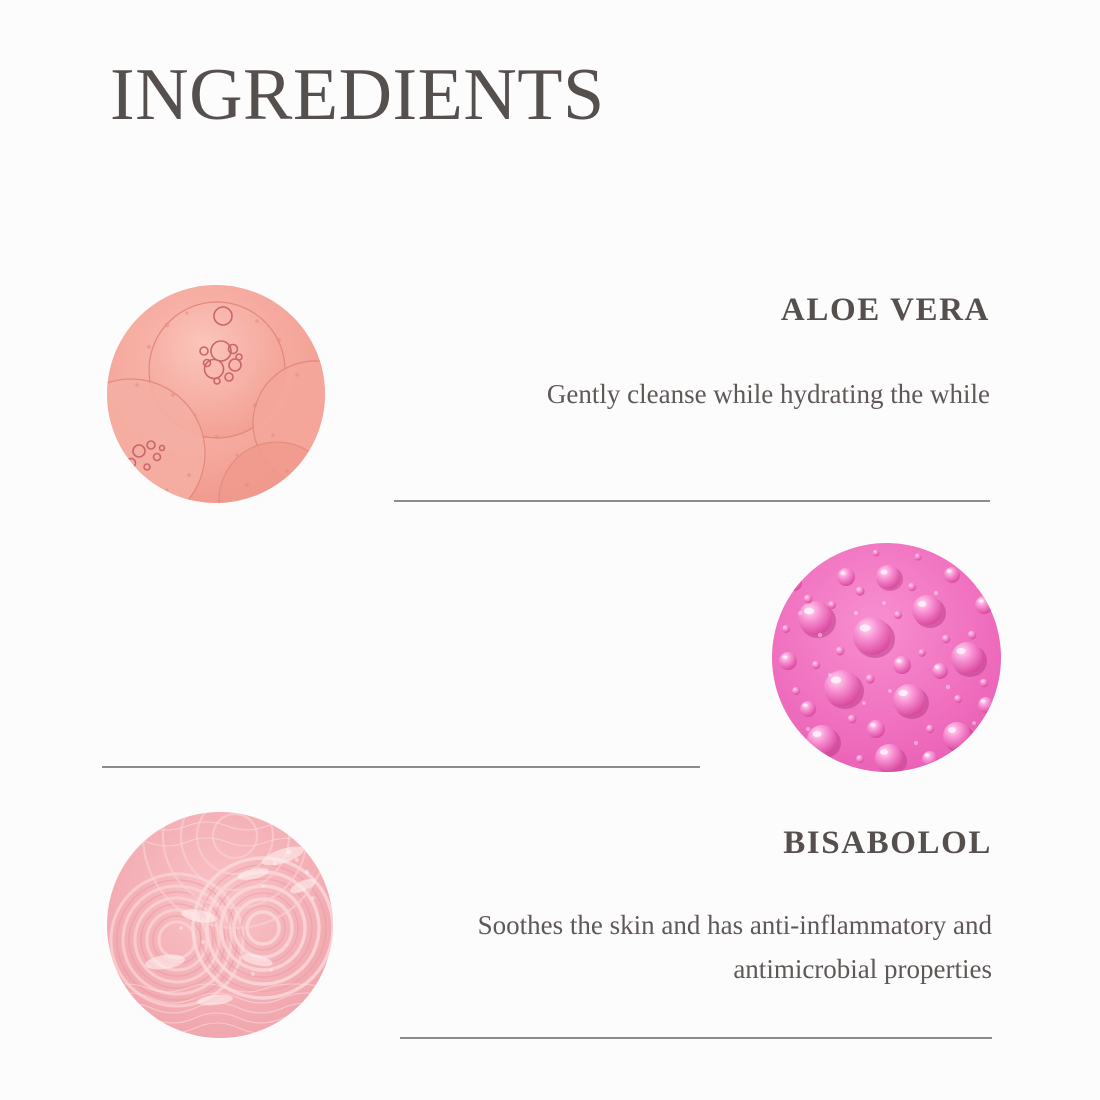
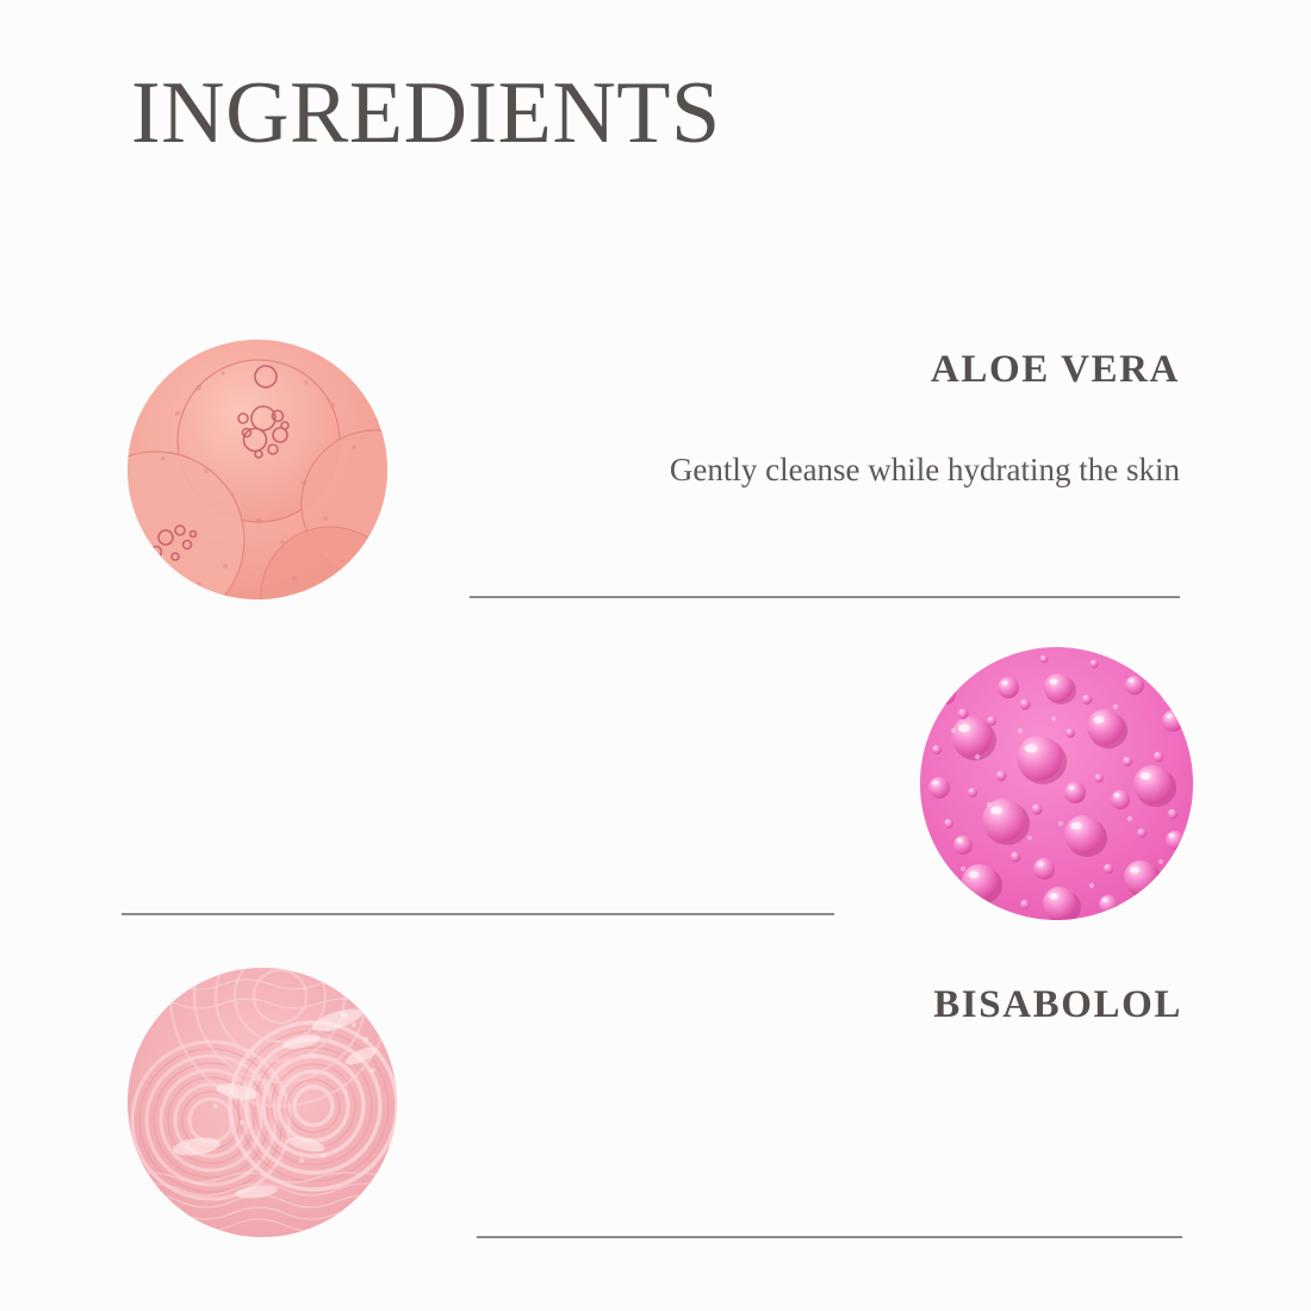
  INGREDIENTS
  ALOE VERA
- Gently cleanse while hydrating the while
+ Gently cleanse while hydrating the skin
  BISABOLOL
- Soothes the skin and has anti-inflammatory and antimicrobial properties
